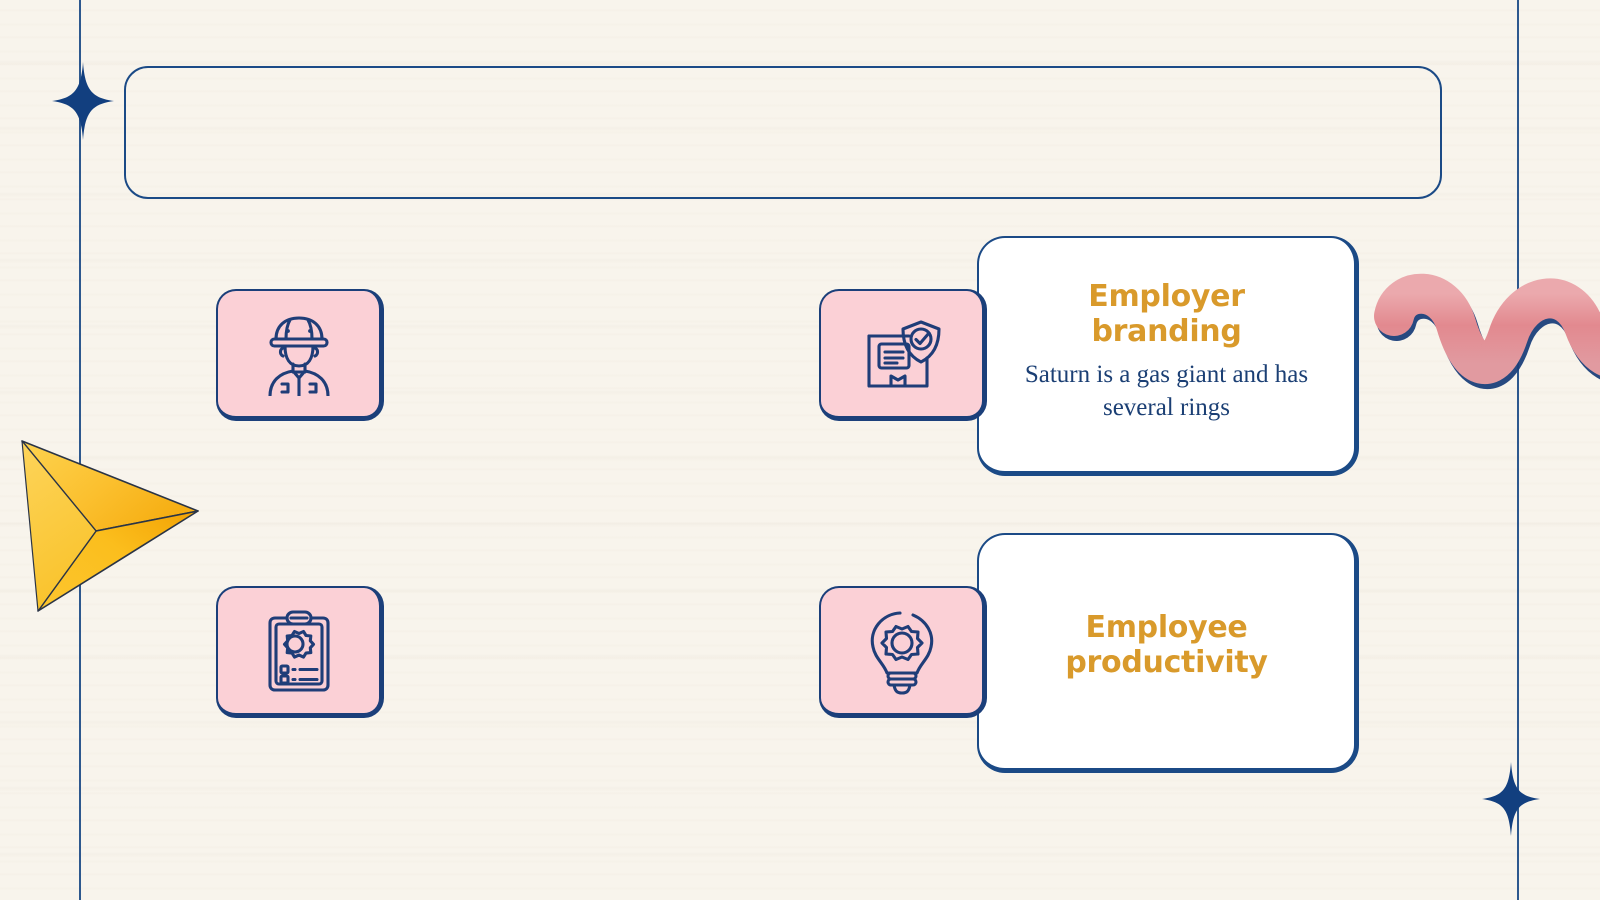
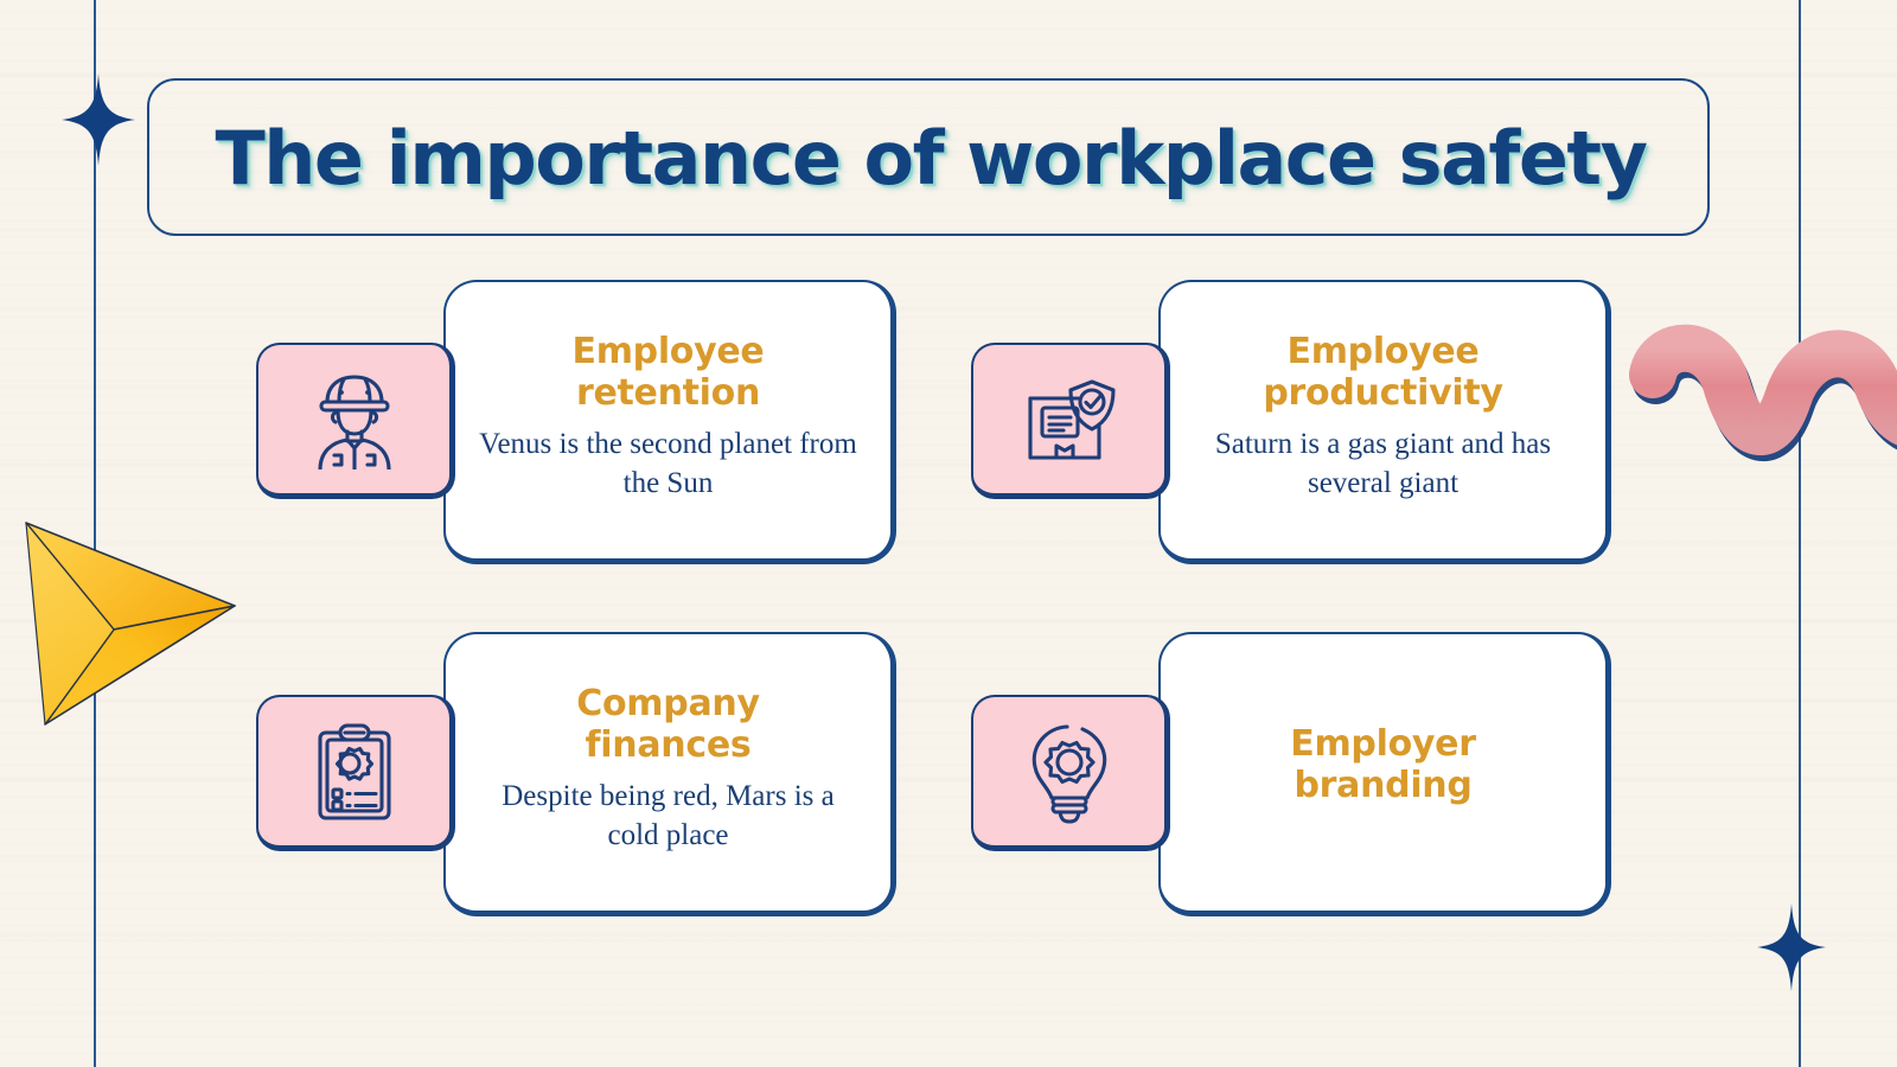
+ The importance of workplace safety
+ Employee retention
+ Venus is the second planet from the Sun
- Employer branding
+ Employee productivity
- Saturn is a gas giant and has several rings
+ Saturn is a gas giant and has several giant
+ Company finances
+ Despite being red, Mars is a cold place
- Employee productivity
+ Employer branding
